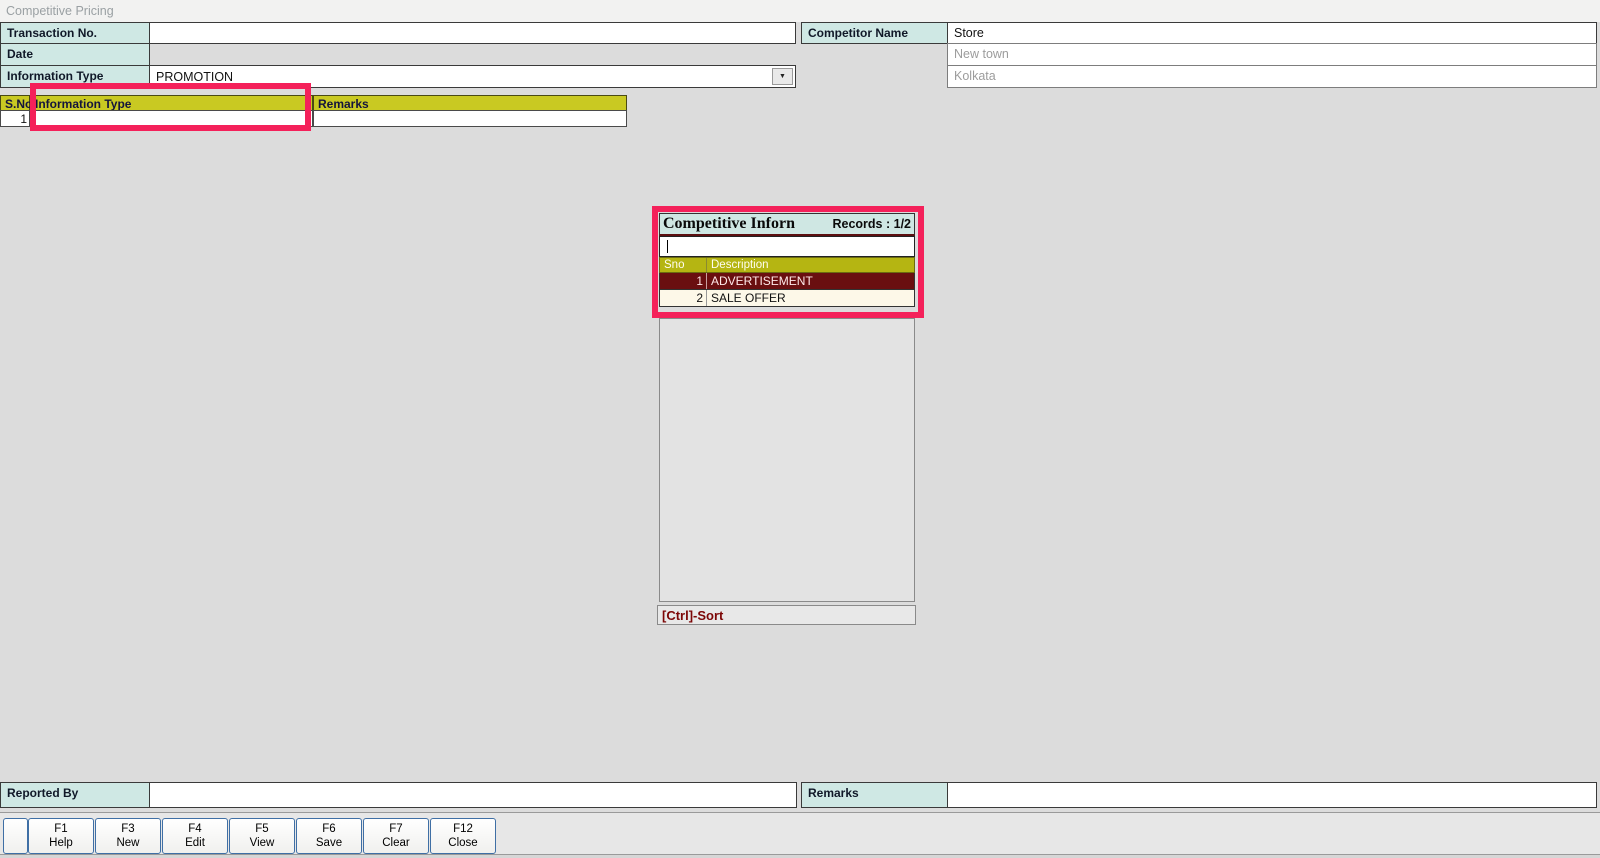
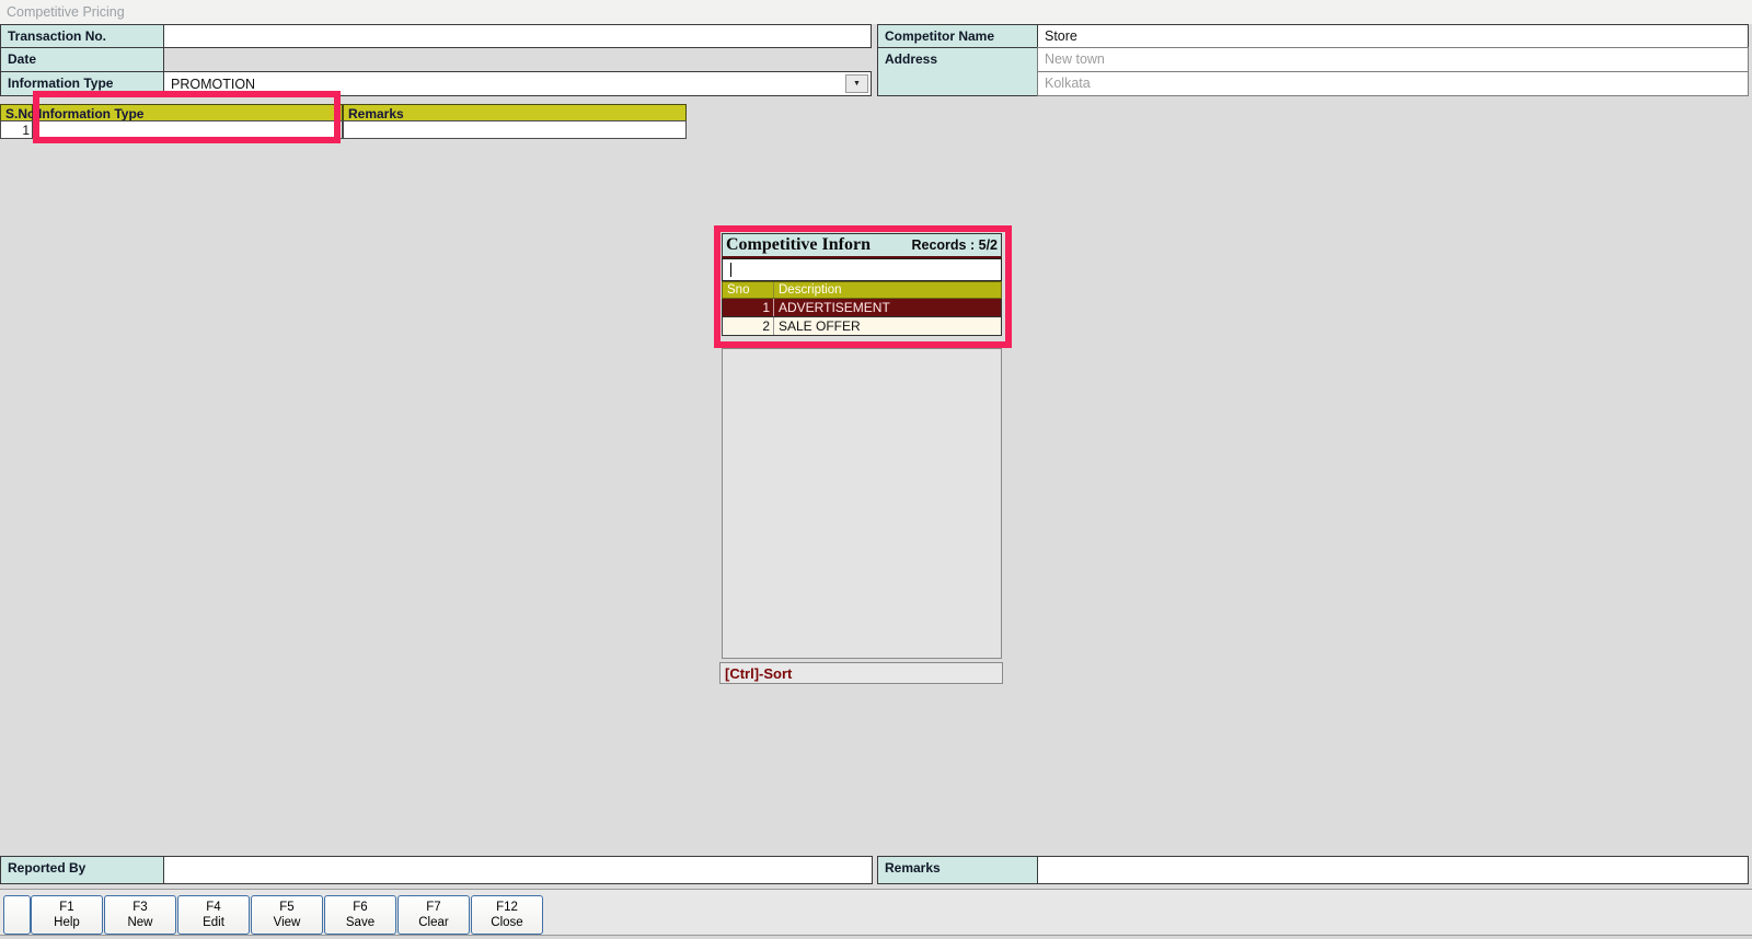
  Competitive Pricing
  Transaction No.
  Date
  Information Type
  PROMOTION
  Competitor Name
  Store
+ Address
  New town
  Kolkata
  S.No
  Information Type
  Remarks
  1
  Competitive Inforn
- Records : 1/2
+ Records : 5/2
  Sno
  Description
  1
  ADVERTISEMENT
  2
  SALE OFFER
  [Ctrl]-Sort
  Reported By
  Remarks
  F1
  Help
  F3
  New
  F4
  Edit
  F5
  View
  F6
  Save
  F7
  Clear
  F12
  Close
